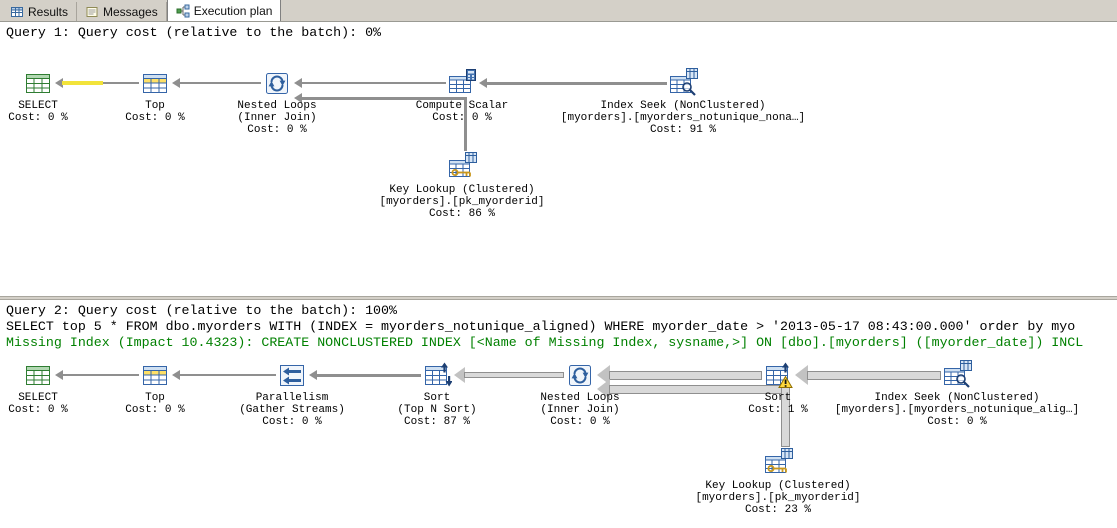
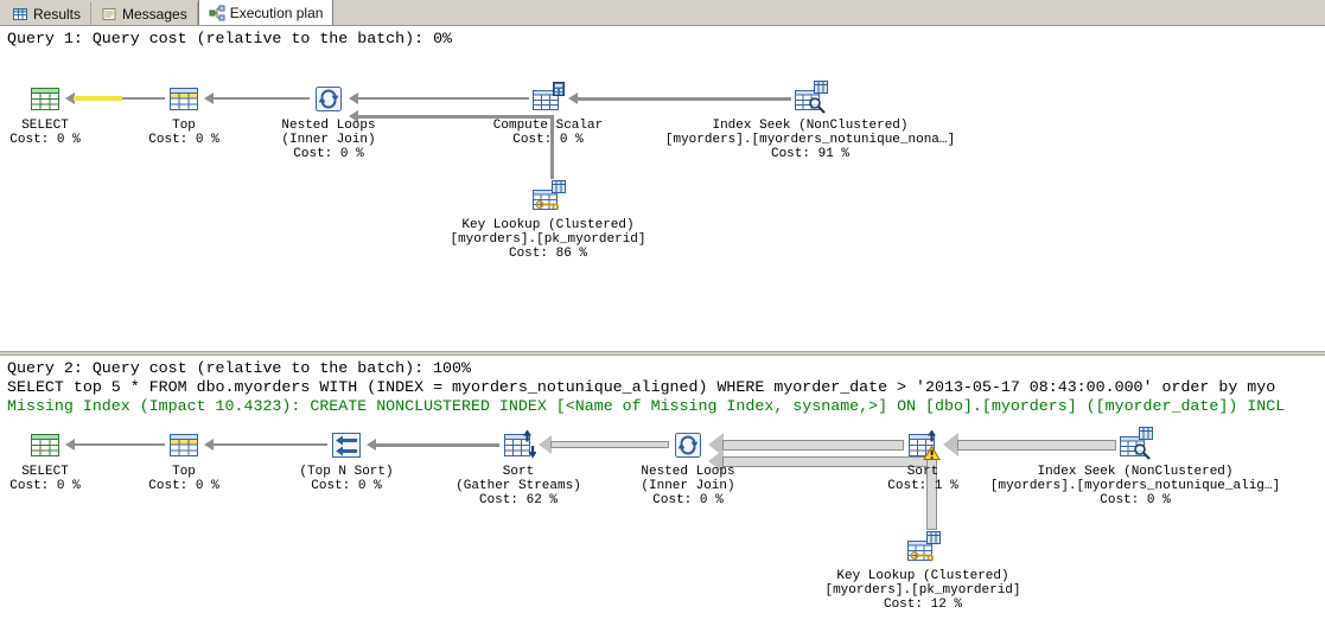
  Results
  Messages
  Execution plan
  Query 1: Query cost (relative to the batch): 0%
  SELECT
  Cost: 0 %
  Top
  Cost: 0 %
  Nested Loops
  (Inner Join)
  Cost: 0 %
  Compute Scalar
  Cost: 0 %
  Index Seek (NonClustered)
  [myorders].[myorders_notunique_nona…]
  Cost: 91 %
  Key Lookup (Clustered)
  [myorders].[pk_myorderid]
  Cost: 86 %
  Query 2: Query cost (relative to the batch): 100%
  SELECT top 5 * FROM dbo.myorders WITH (INDEX = myorders_notunique_aligned) WHERE myorder_date > '2013-05-17 08:43:00.000' order by myo
  Missing Index (Impact 10.4323): CREATE NONCLUSTERED INDEX [<Name of Missing Index, sysname,>] ON [dbo].[myorders] ([myorder_date]) INCL
  SELECT
  Cost: 0 %
  Top
  Cost: 0 %
- Parallelism
- (Gather Streams)
+ (Top N Sort)
  Cost: 0 %
  Sort
- (Top N Sort)
+ (Gather Streams)
- Cost: 87 %
+ Cost: 62 %
  Nested Loops
  (Inner Join)
  Cost: 0 %
  Sort
  Cost: 1 %
  Index Seek (NonClustered)
  [myorders].[myorders_notunique_alig…]
  Cost: 0 %
  Key Lookup (Clustered)
  [myorders].[pk_myorderid]
- Cost: 23 %
+ Cost: 12 %
